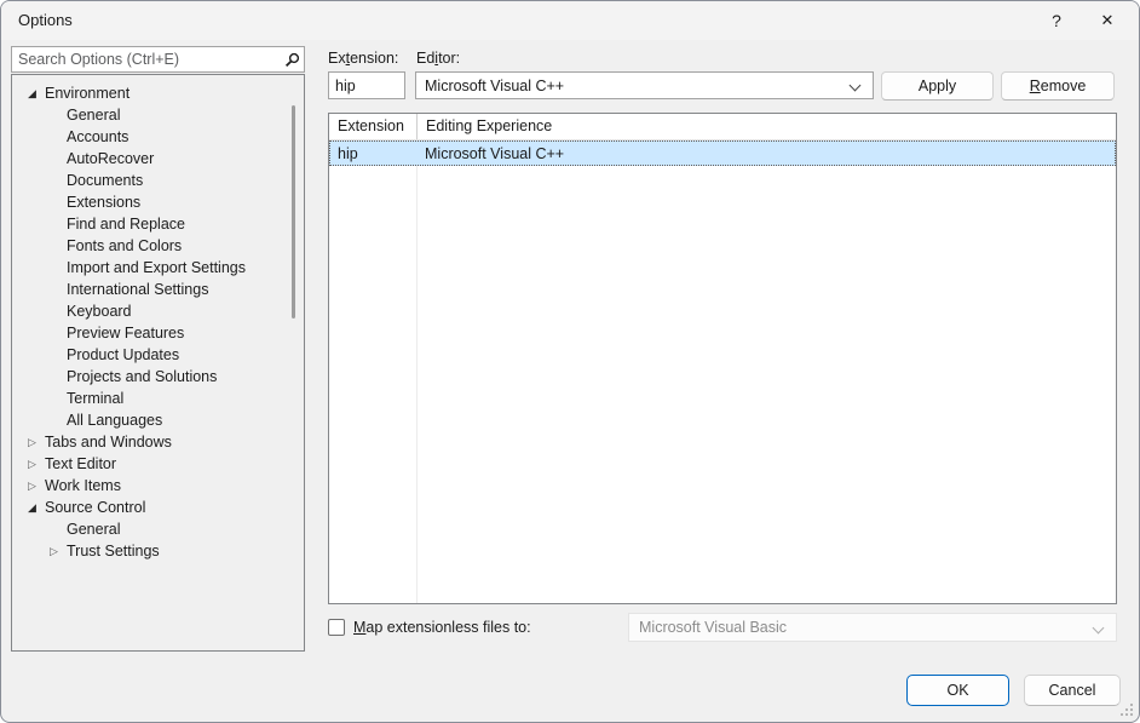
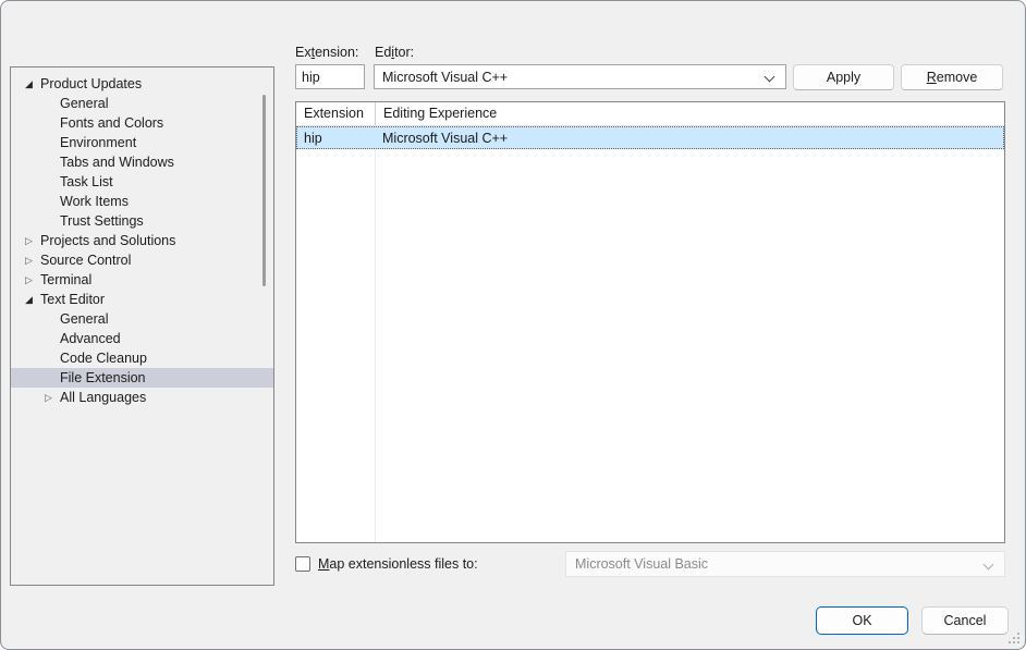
- Options
- ?
- ✕
- Search Options (Ctrl+E)
  ◢
- Environment
+ Product Updates
  General
- Accounts
- AutoRecover
- Documents
- Extensions
- Find and Replace
  Fonts and Colors
- Import and Export Settings
- International Settings
- Keyboard
- Preview Features
- Product Updates
+ Environment
- Projects and Solutions
+ Tabs and Windows
+ Task List
- Terminal
+ Work Items
- All Languages
+ Trust Settings
  ▷
- Tabs and Windows
+ Projects and Solutions
  ▷
- Text Editor
+ Source Control
  ▷
- Work Items
+ Terminal
  ◢
- Source Control
+ Text Editor
  General
+ Advanced
+ Code Cleanup
+ File Extension
  ▷
- Trust Settings
+ All Languages
  Extension:
  Editor:
  hip
  Microsoft Visual C++
  Apply
  Remove
  Extension
  Editing Experience
  hip
  Microsoft Visual C++
  Map extensionless files to:
  Microsoft Visual Basic
  OK
  Cancel
